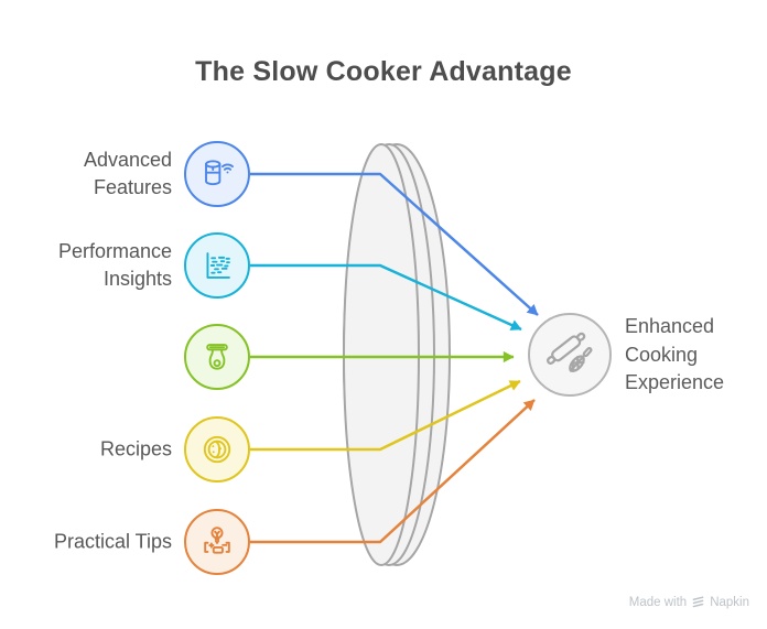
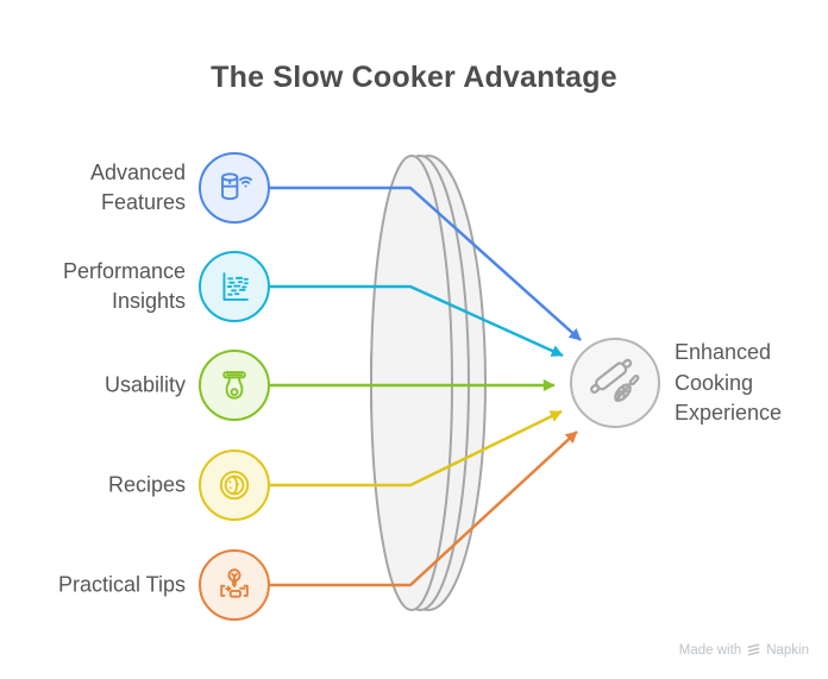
  The Slow Cooker Advantage
  Advanced Features
  Performance Insights
+ Usability
  Recipes
  Practical Tips
  Enhanced Cooking Experience
  Made with
  Napkin
